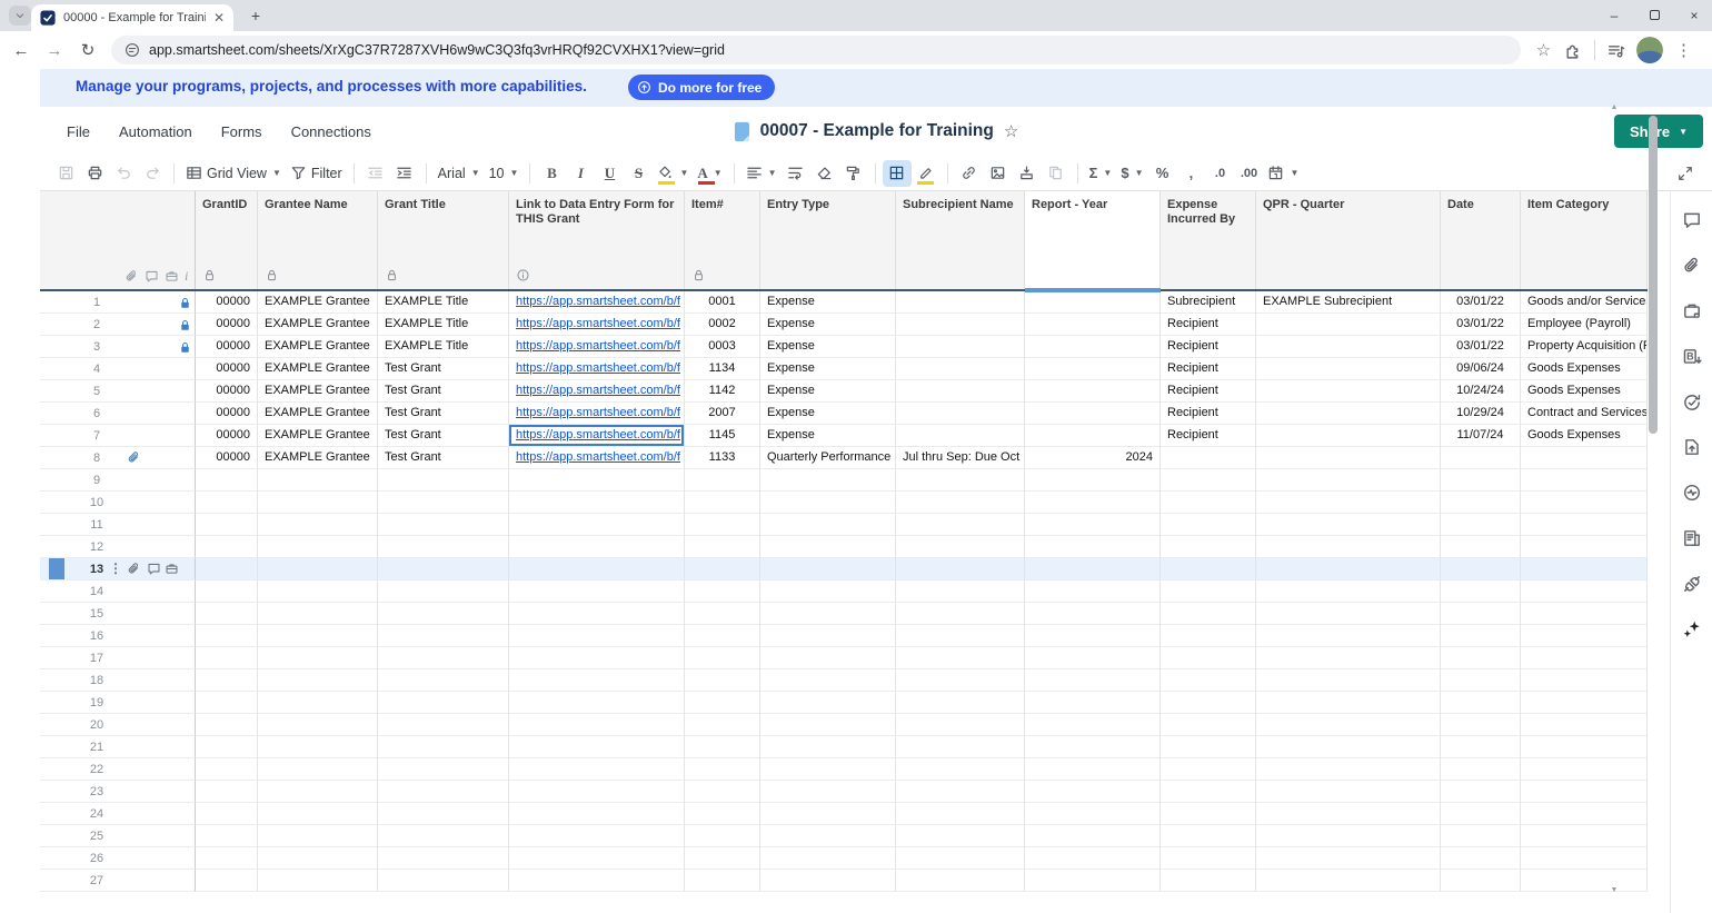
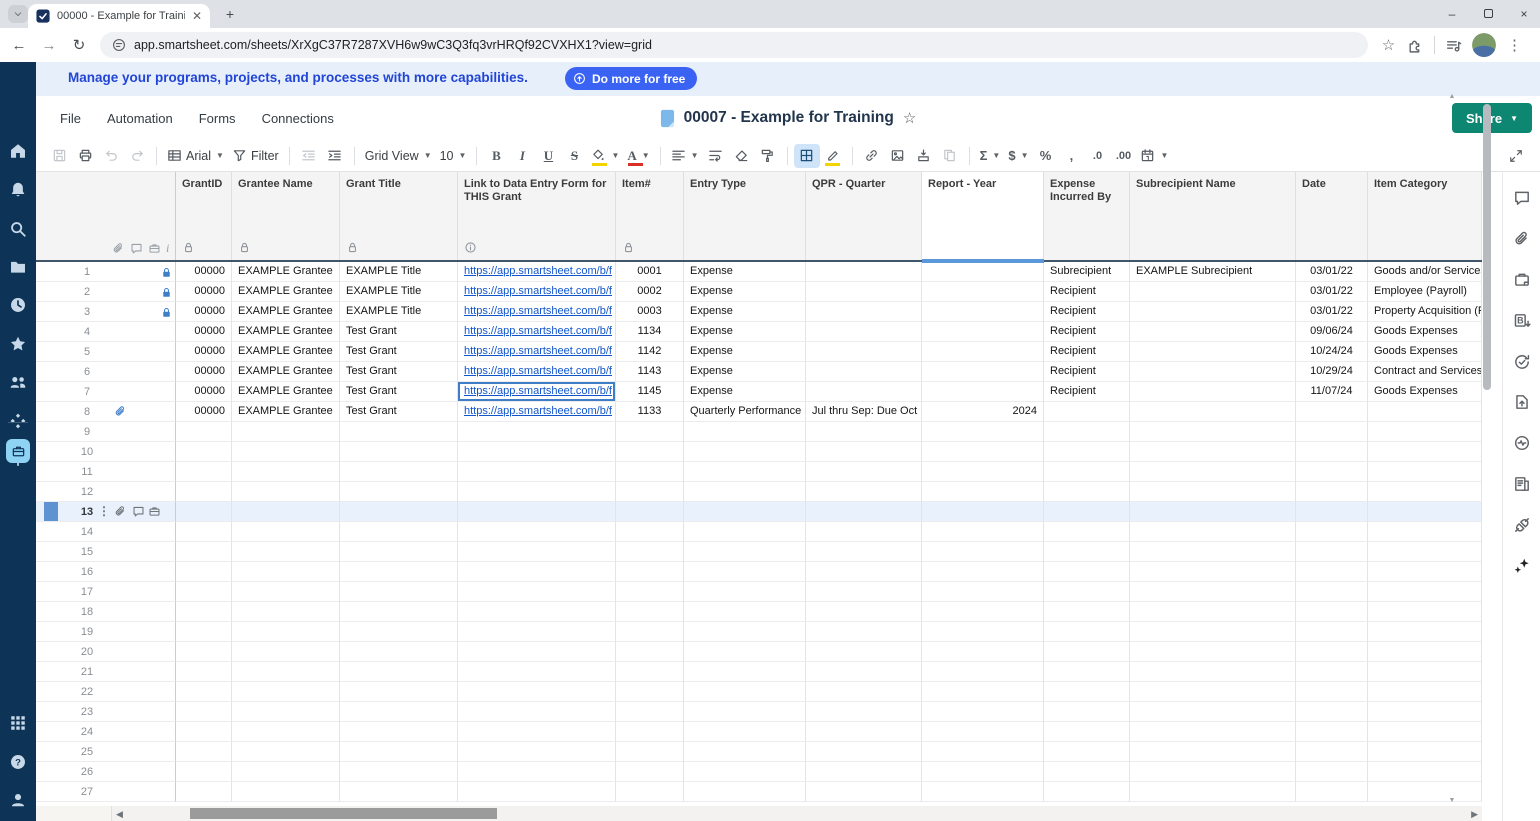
  00000 - Example for Traini
  ✕
  +
  –
  ×
  ←
  →
  ↻
  app.smartsheet.com/sheets/XrXgC37R7287XVH6w9wC3Q3fq3vrHRQf92CVXHX1?view=grid
  ☆
  ⋮
+ ?
  Manage your programs, projects, and processes with more capabilities.
  Do more for free
  File
  Automation
  Forms
  Connections
  00007 - Example for Training
  ☆
  Shre
  ▼
- Grid View
+ Arial
  ▼
  Filter
- Arial
+ Grid View
  ▼
  10
  ▼
  B
  I
  U
  S
  ▼
  A
  ▼
  ▼
  Σ
  ▼
  $
  ▼
  %
  ,
  .0
  .00
  ▼
  i
  GrantID
  Grantee Name
  Grant Title
  Link to Data Entry Form for THIS Grant
  Item#
  Entry Type
- Subrecipient Name
+ QPR - Quarter
  Report - Year
  Expense Incurred By
- QPR - Quarter
+ Subrecipient Name
  Date
  Item Category
  1
  00000
  EXAMPLE Grantee
  EXAMPLE Title
  https://app.smartsheet.com/b/f
  0001
  Expense
  Subrecipient
  EXAMPLE Subrecipient
  03/01/22
  Goods and/or Service
  2
  00000
  EXAMPLE Grantee
  EXAMPLE Title
  https://app.smartsheet.com/b/f
  0002
  Expense
  Recipient
  03/01/22
  Employee (Payroll)
  3
  00000
  EXAMPLE Grantee
  EXAMPLE Title
  https://app.smartsheet.com/b/f
  0003
  Expense
  Recipient
  03/01/22
  Property Acquisition (R
  4
  00000
  EXAMPLE Grantee
  Test Grant
  https://app.smartsheet.com/b/f
  1134
  Expense
  Recipient
  09/06/24
  Goods Expenses
  5
  00000
  EXAMPLE Grantee
  Test Grant
  https://app.smartsheet.com/b/f
  1142
  Expense
  Recipient
  10/24/24
  Goods Expenses
  6
  00000
  EXAMPLE Grantee
  Test Grant
  https://app.smartsheet.com/b/f
- 2007
+ 1143
  Expense
  Recipient
  10/29/24
  Contract and Services
  7
  00000
  EXAMPLE Grantee
  Test Grant
  https://app.smartsheet.com/b/f
  1145
  Expense
  Recipient
  11/07/24
  Goods Expenses
  8
  00000
  EXAMPLE Grantee
  Test Grant
  https://app.smartsheet.com/b/f
  1133
  Quarterly Performance
  Jul thru Sep: Due Oct
  2024
  9
  10
  11
  12
  13
  ⋮
  14
  15
  16
  17
  18
  19
  20
  21
  22
  23
  24
  25
  26
  27
+ ◀
+ ▶
  B
